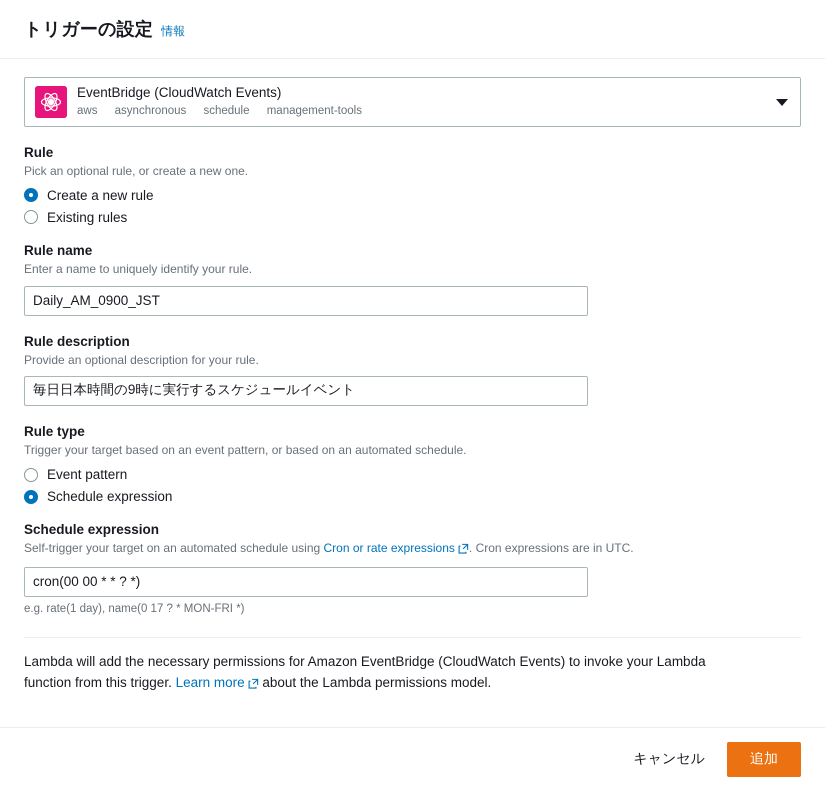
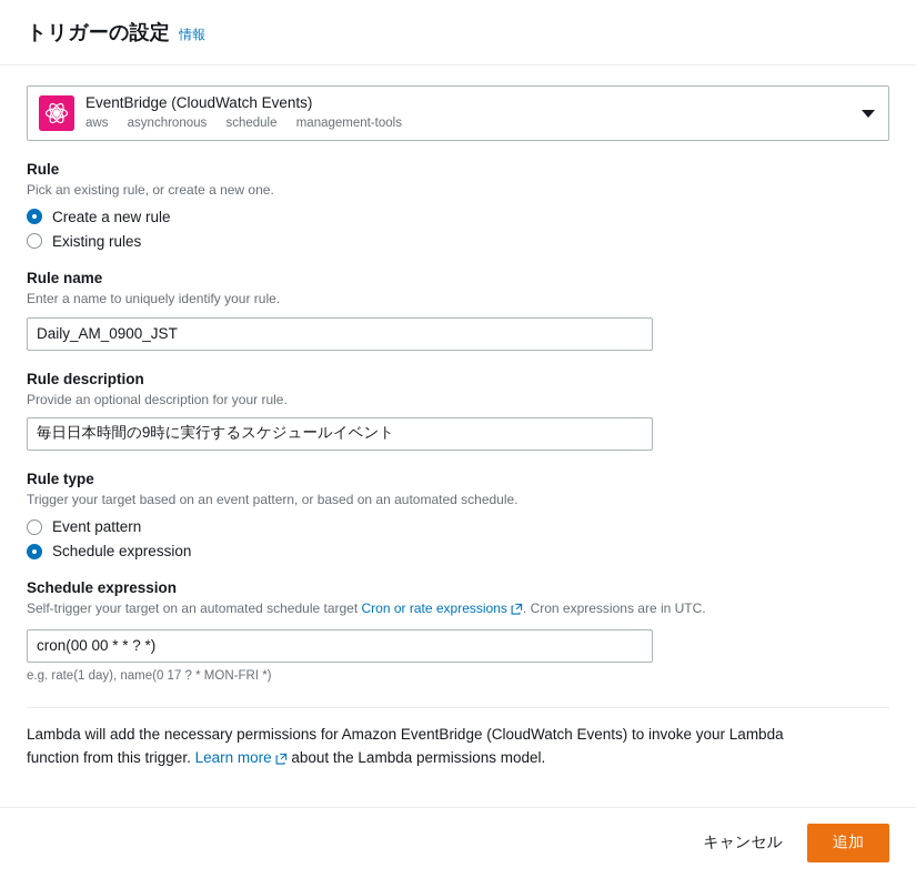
  トリガーの設定
  情報
  EventBridge (CloudWatch Events)
  aws asynchronous schedule management-tools
  Rule
- Pick an optional rule, or create a new one.
+ Pick an existing rule, or create a new one.
  Create a new rule
  Existing rules
  Rule name
  Enter a name to uniquely identify your rule.
  Daily_AM_0900_JST
  Rule description
  Provide an optional description for your rule.
  毎日日本時間の9時に実行するスケジュールイベント
  Rule type
  Trigger your target based on an event pattern, or based on an automated schedule.
  Event pattern
  Schedule expression
  Schedule expression
- Self-trigger your target on an automated schedule using Cron or rate expressions . Cron expressions are in UTC.
+ Self-trigger your target on an automated schedule target Cron or rate expressions . Cron expressions are in UTC.
  cron(00 00 * * ? *)
  e.g. rate(1 day), name(0 17 ? * MON-FRI *)
  Lambda will add the necessary permissions for Amazon EventBridge (CloudWatch Events) to invoke your Lambda function from this trigger. Learn more about the Lambda permissions model.
  キャンセル
  追加
